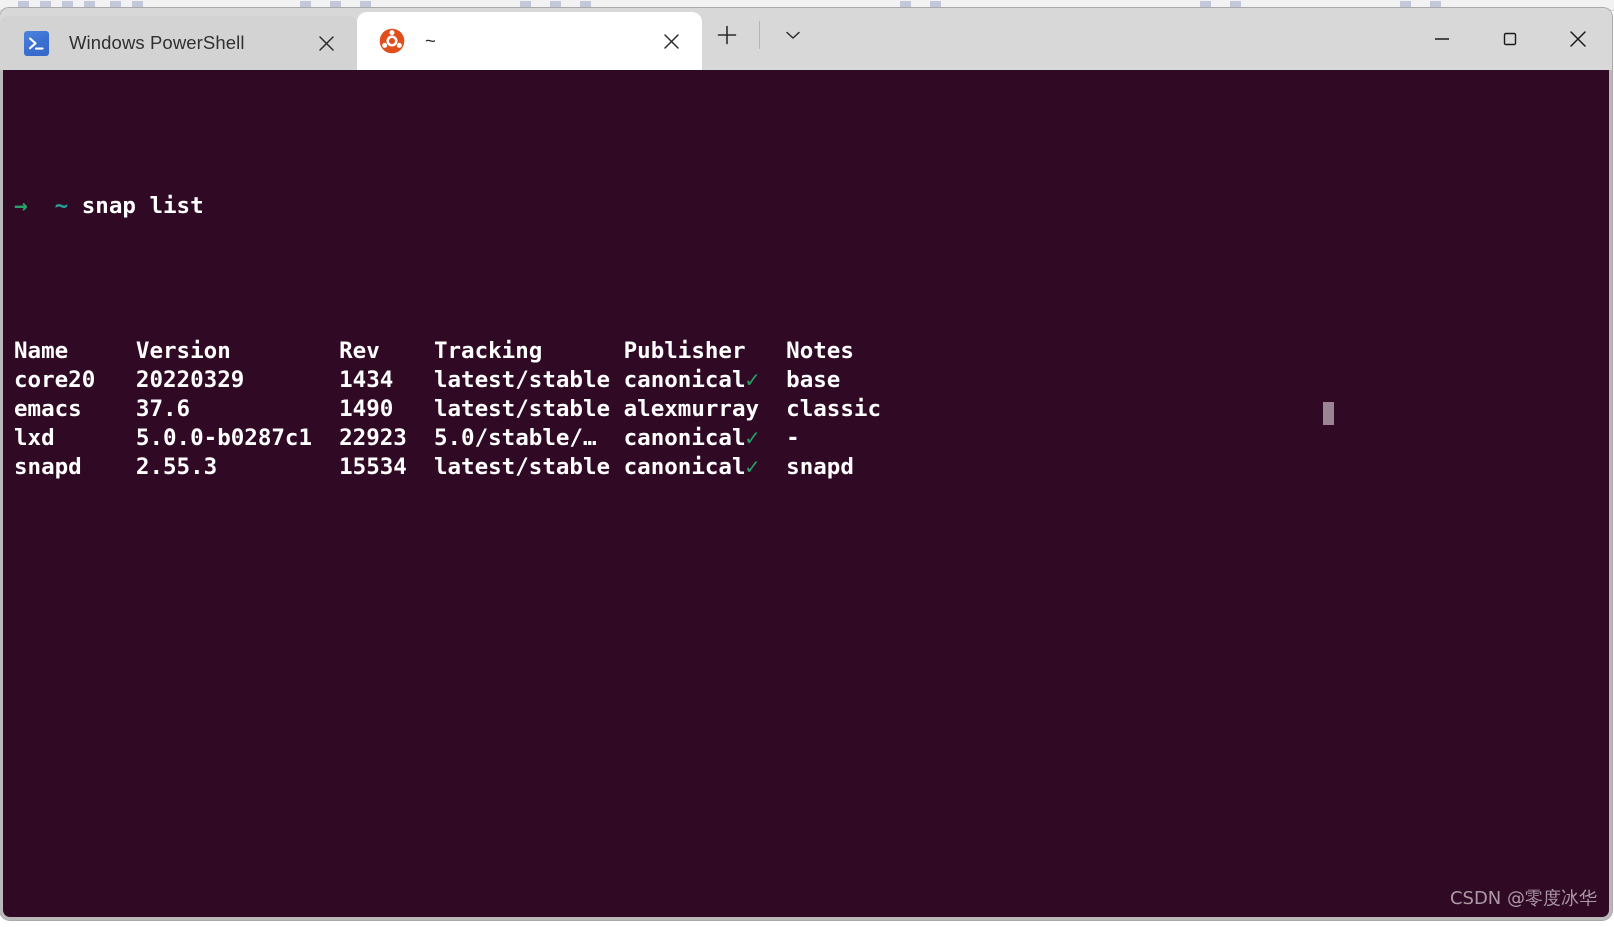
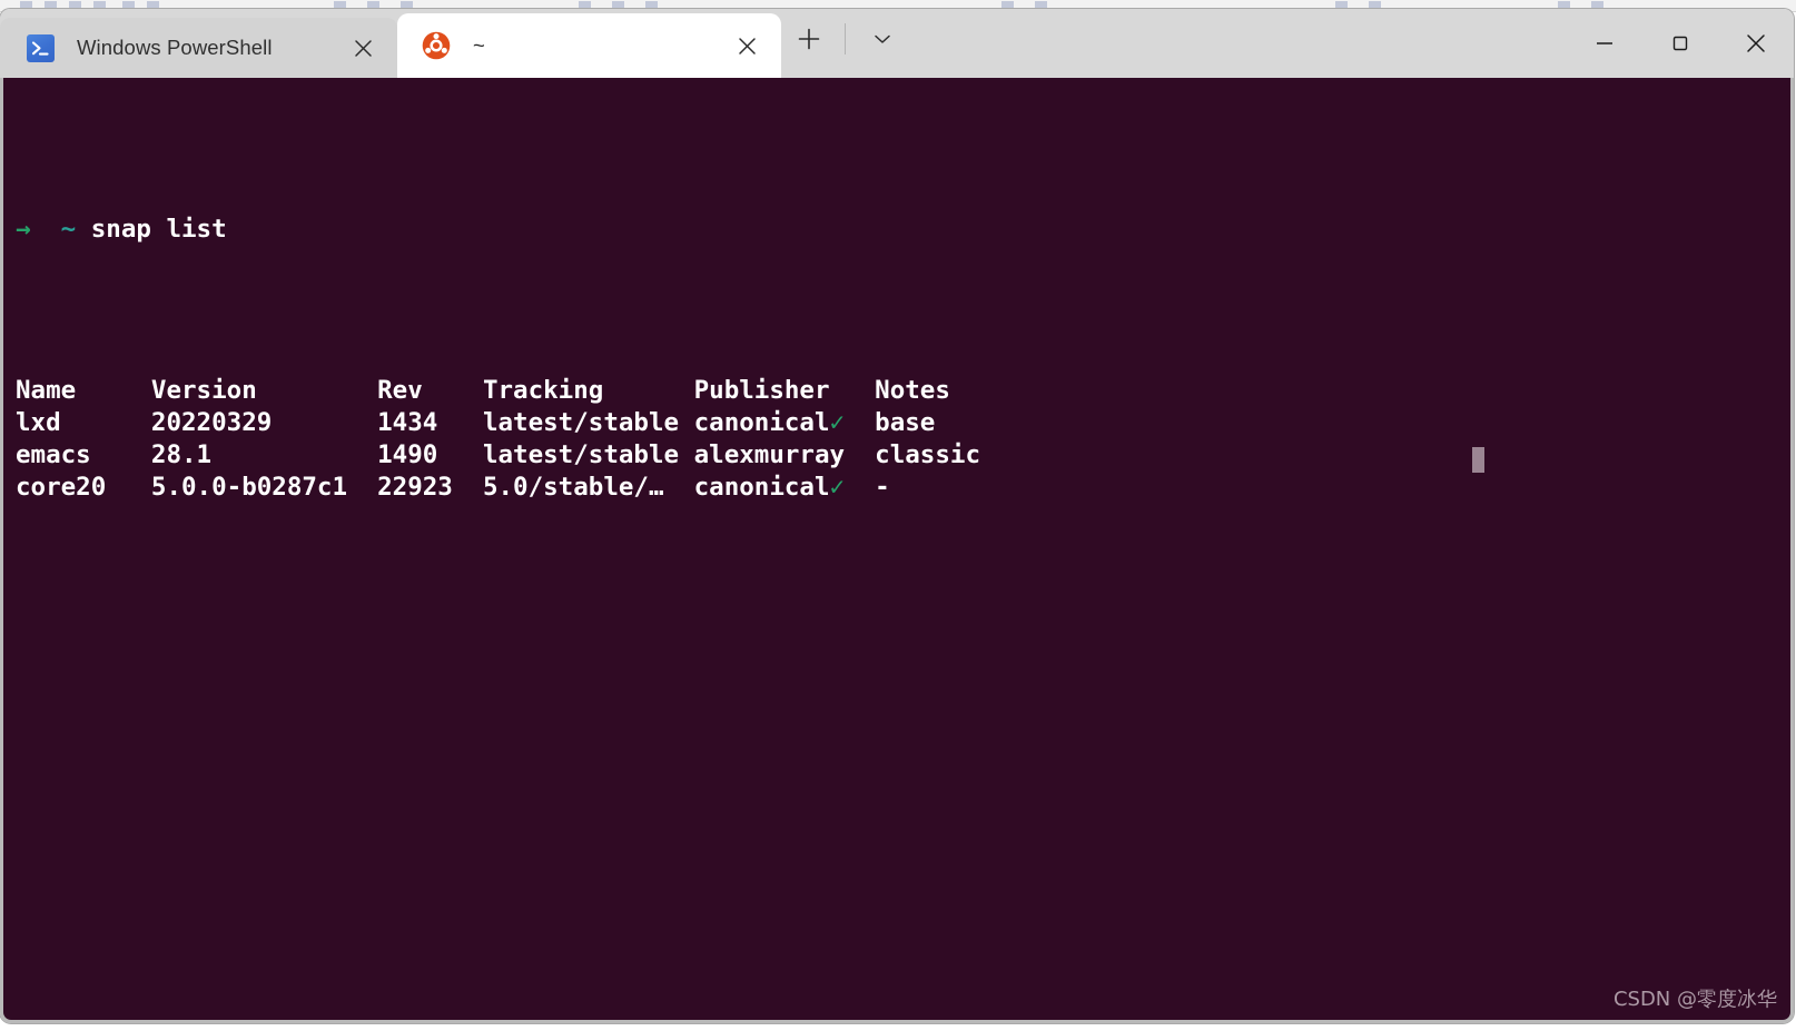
  Windows PowerShell
  ~
  → ~ snap list
  Name Version Rev Tracking Publisher Notes
- core20 20220329 1434 latest/stable canonical✓ base
+ lxd 20220329 1434 latest/stable canonical✓ base
- emacs 37.6 1490 latest/stable alexmurray classic
+ emacs 28.1 1490 latest/stable alexmurray classic
- lxd 5.0.0-b0287c1 22923 5.0/stable/… canonical✓ -
+ core20 5.0.0-b0287c1 22923 5.0/stable/… canonical✓ -
- snapd 2.55.3 15534 latest/stable canonical✓ snapd
  CSDN @零度冰华
